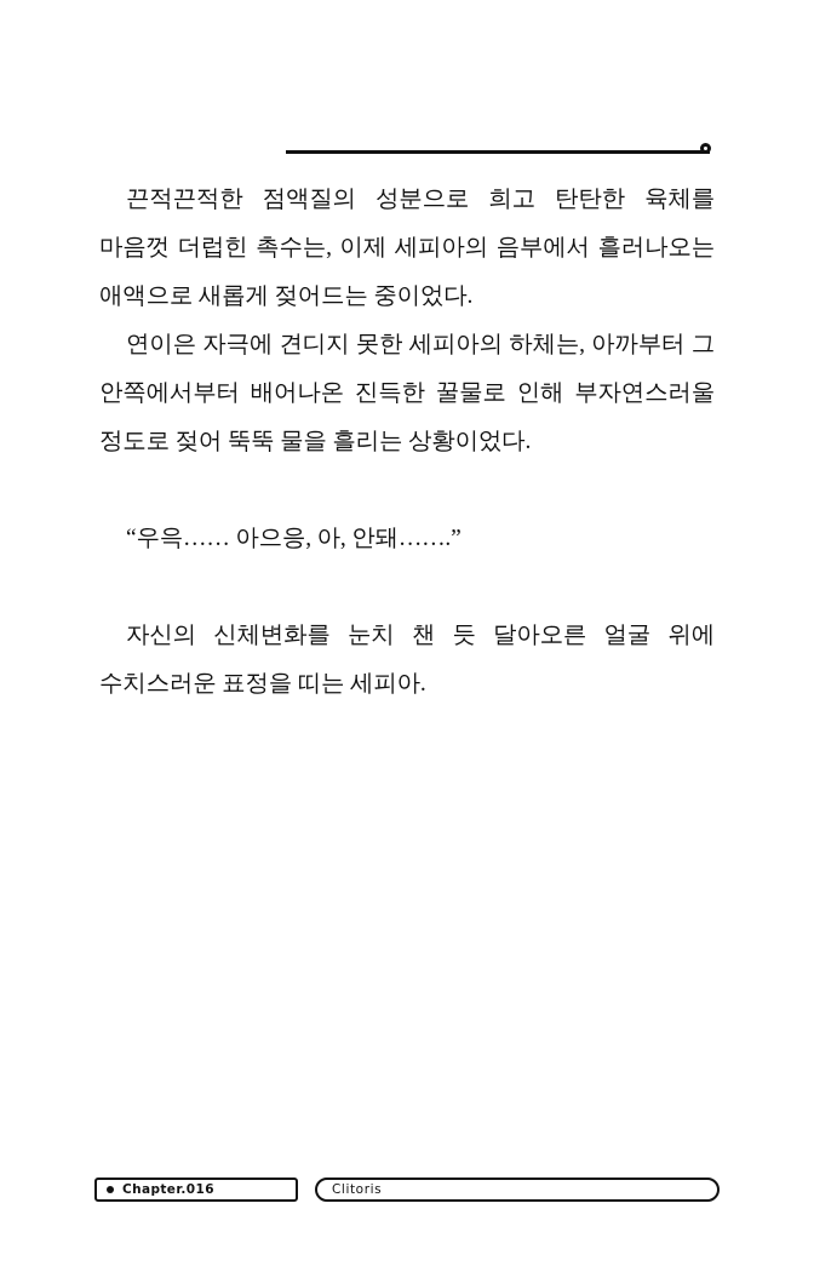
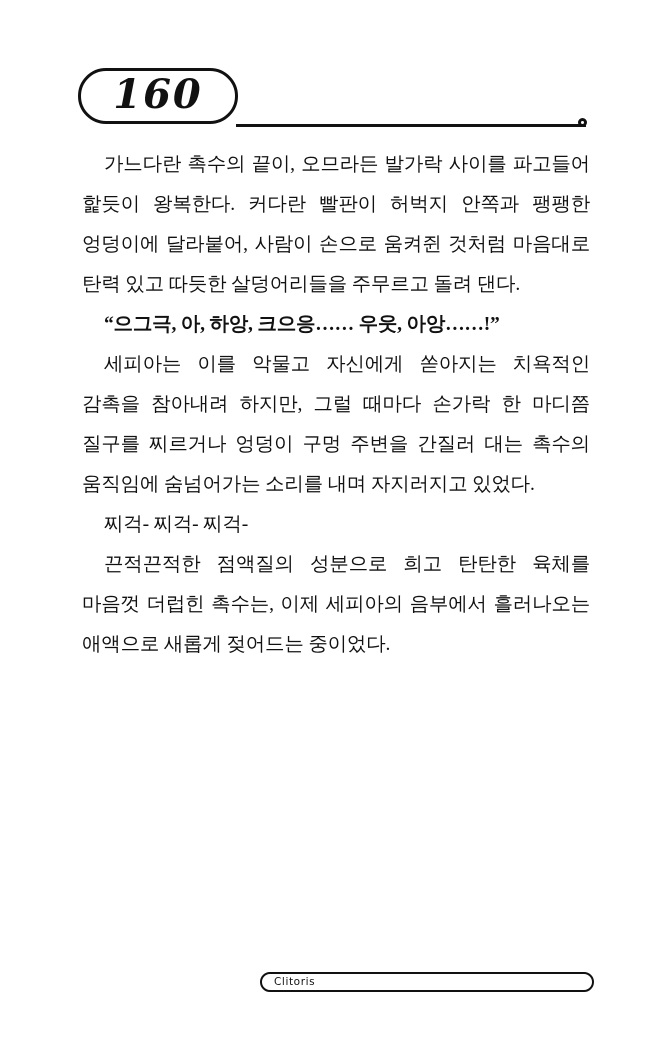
+ 160
+ 가느다란 촉수의 끝이, 오므라든 발가락 사이를 파고들어 핥듯이 왕복한다. 커다란 빨판이 허벅지 안쪽과 팽팽한 엉덩이에 달라붙어, 사람이 손으로 움켜쥔 것처럼 마음대로 탄력 있고 따듯한 살덩어리들을 주무르고 돌려 댄다.
+ “으그극, 아, 하앙, 크으응…… 우웃, 아앙……!”
+ 세피아는 이를 악물고 자신에게 쏟아지는 치욕적인 감촉을 참아내려 하지만, 그럴 때마다 손가락 한 마디쯤 질구를 찌르거나 엉덩이 구멍 주변을 간질러 대는 촉수의 움직임에 숨넘어가는 소리를 내며 자지러지고 있었다.
+ 찌걱- 찌걱- 찌걱-
  끈적끈적한 점액질의 성분으로 희고 탄탄한 육체를 마음껏 더럽힌 촉수는, 이제 세피아의 음부에서 흘러나오는 애액으로 새롭게 젖어드는 중이었다.
- 연이은 자극에 견디지 못한 세피아의 하체는, 아까부터 그 안쪽에서부터 배어나온 진득한 꿀물로 인해 부자연스러울 정도로 젖어 뚝뚝 물을 흘리는 상황이었다.
- “우윽…… 아으응, 아, 안돼…….”
- 자신의 신체변화를 눈치 챈 듯 달아오른 얼굴 위에 수치스러운 표정을 띠는 세피아.
- Chapter.016
  Clitoris
